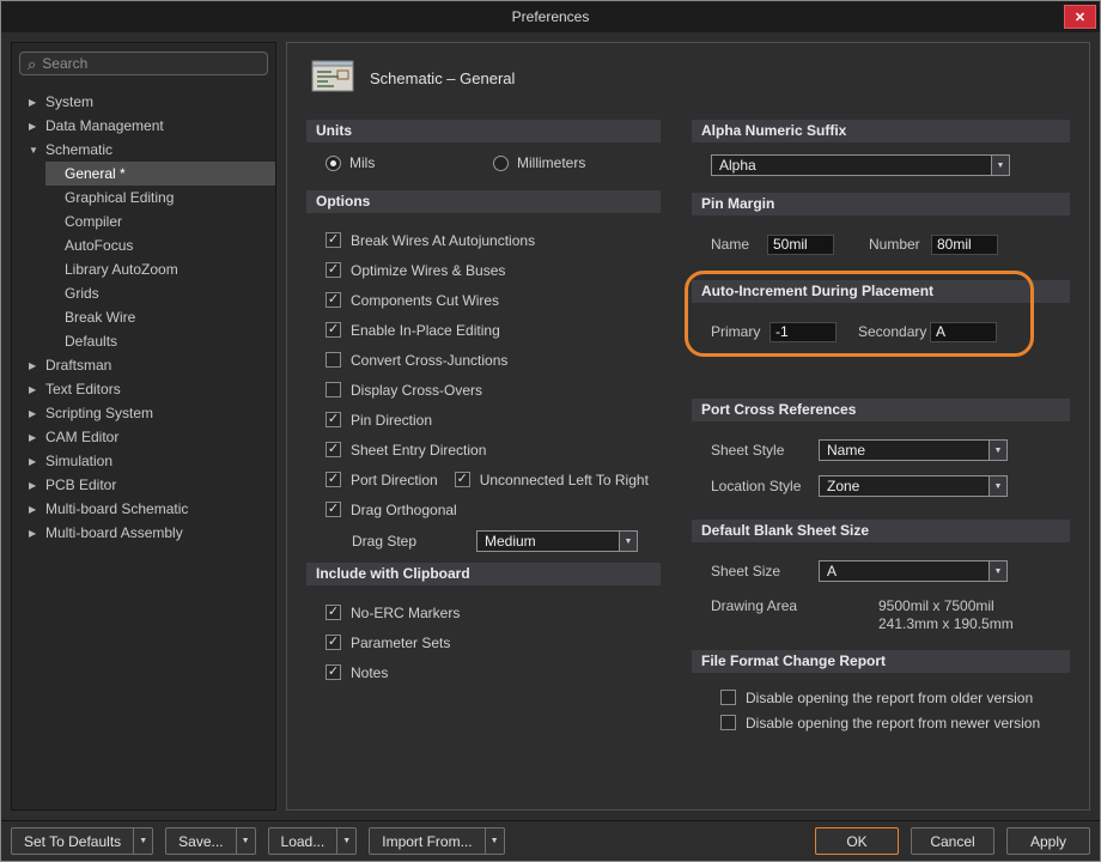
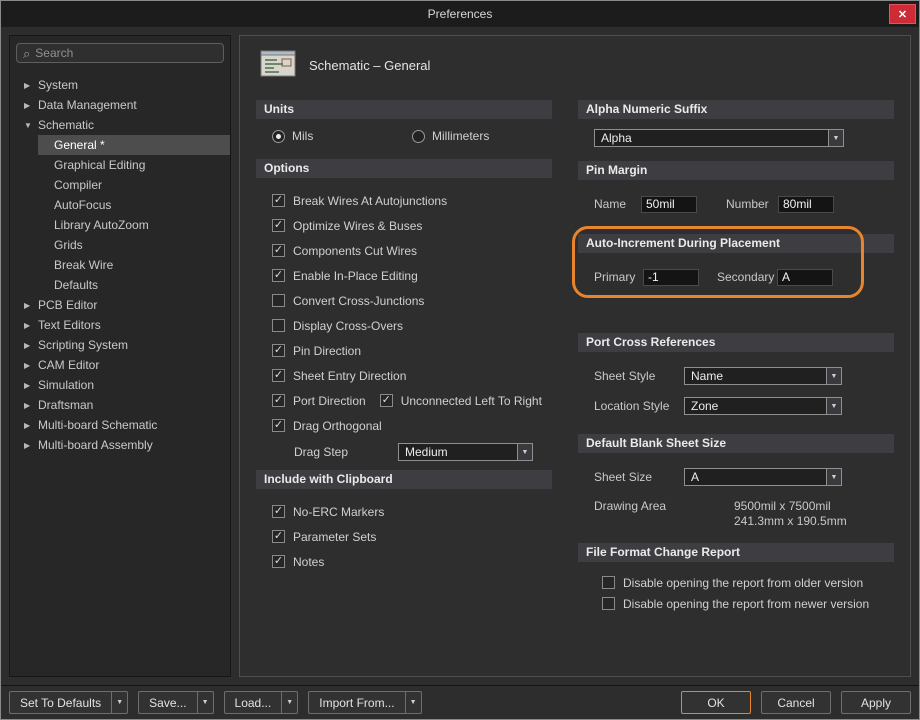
  Preferences
  ✕
  ⌕
  Search
  ▶
  System
  ▶
  Data Management
  ▼
  Schematic
  General *
  Graphical Editing
  Compiler
  AutoFocus
  Library AutoZoom
  Grids
  Break Wire
  Defaults
  ▶
- Draftsman
+ PCB Editor
  ▶
  Text Editors
  ▶
  Scripting System
  ▶
  CAM Editor
  ▶
  Simulation
  ▶
- PCB Editor
+ Draftsman
  ▶
  Multi-board Schematic
  ▶
  Multi-board Assembly
  Schematic – General
  Units
  Mils
  Millimeters
  Options
  Break Wires At Autojunctions
  Optimize Wires & Buses
  Components Cut Wires
  Enable In-Place Editing
  Convert Cross-Junctions
  Display Cross-Overs
  Pin Direction
  Sheet Entry Direction
  Port Direction
  Unconnected Left To Right
  Drag Orthogonal
  Drag Step
  Medium
  Include with Clipboard
  No-ERC Markers
  Parameter Sets
  Notes
  Alpha Numeric Suffix
  Alpha
  Pin Margin
  Name
  50mil
  Number
  80mil
  Auto-Increment During Placement
  Primary
  -1
  Secondary
  A
  Port Cross References
  Sheet Style
  Name
  Location Style
  Zone
  Default Blank Sheet Size
  Sheet Size
  A
  Drawing Area
  9500mil x 7500mil
  241.3mm x 190.5mm
  File Format Change Report
  Disable opening the report from older version
  Disable opening the report from newer version
  Set To Defaults
  Save...
  Load...
  Import From...
  OK
  Cancel
  Apply
